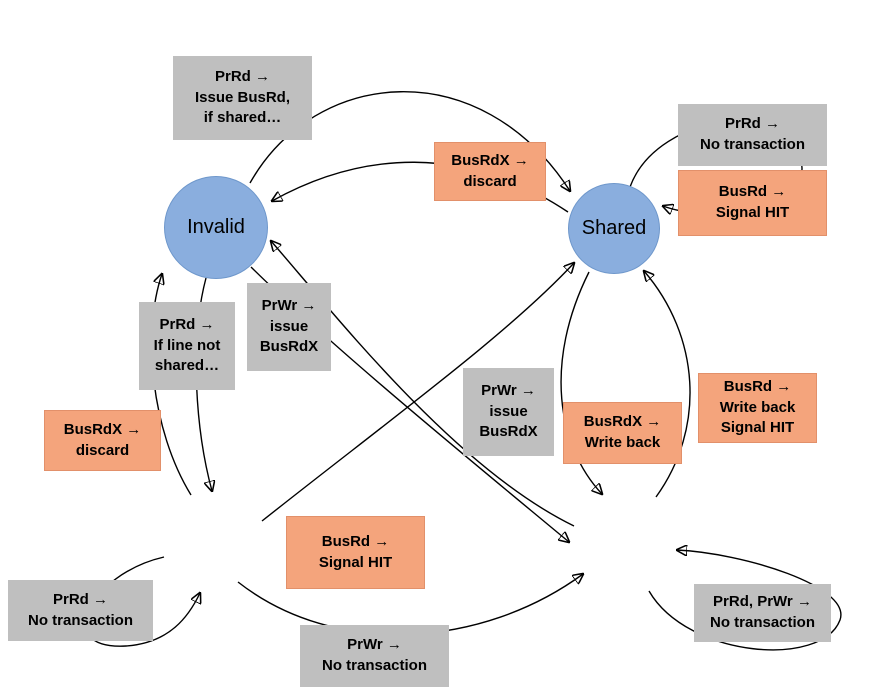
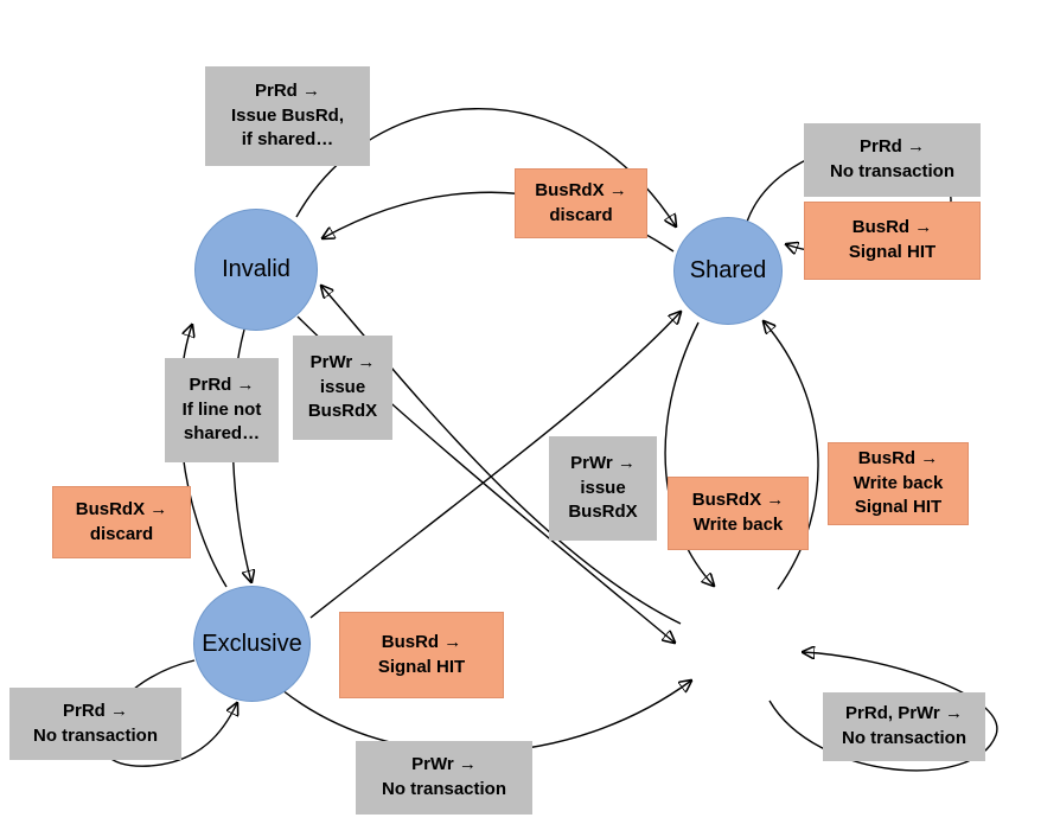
  Invalid
  Shared
+ Exclusive
  PrRd →
  Issue BusRd,
  if shared…
  BusRdX →
  discard
  PrRd →
  No transaction
  BusRd →
  Signal HIT
  PrRd →
  If line not
  shared…
  PrWr →
  issue
  BusRdX
  PrWr →
  issue
  BusRdX
  BusRdX →
  Write back
  BusRd →
  Write back
  Signal HIT
  BusRdX →
  discard
  PrRd →
  No transaction
  BusRd →
  Signal HIT
  PrWr →
  No transaction
  PrRd, PrWr →
  No transaction
